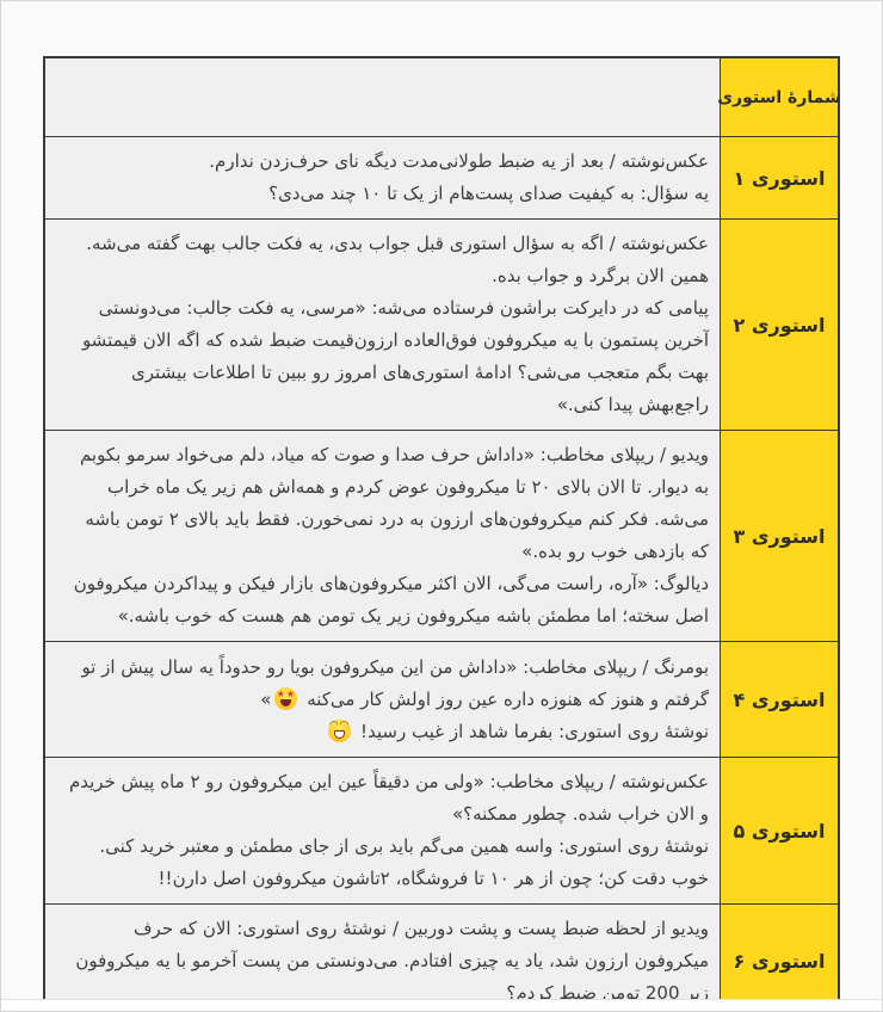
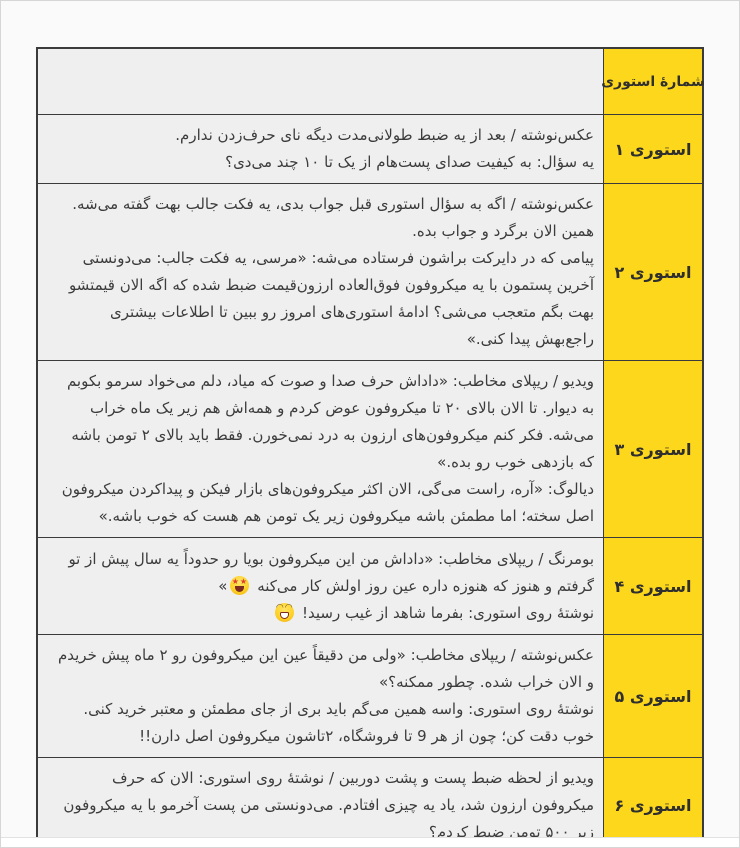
  شمارهٔ استوری
  استوری ۱
  عکس‌نوشته / بعد از یه ضبط طولانی‌مدت دیگه نای حرف‌زدن ندارم.
  یه سؤال: به کیفیت صدای پست‌هام از یک تا ۱۰ چند می‌دی؟
  استوری ۲
  عکس‌نوشته / اگه به سؤال استوری قبل جواب بدی، یه فکت جالب بهت گفته می‌شه. همین الان برگرد و جواب بده.
  پیامی که در دایرکت براشون فرستاده می‌شه: «مرسی، یه فکت جالب: می‌دونستی آخرین پستمون با یه میکروفون فوق‌العاده ارزون‌قیمت ضبط شده که اگه الان قیمتشو بهت بگم متعجب می‌شی؟ ادامهٔ استوری‌های امروز رو ببین تا اطلاعات بیشتری راجع‌بهش پیدا کنی.»
  استوری ۳
  ویدیو / ریپلای مخاطب: «داداش حرف صدا و صوت که میاد، دلم می‌خواد سرمو بکوبم به دیوار. تا الان بالای ۲۰ تا میکروفون عوض کردم و همه‌اش هم زیر یک ماه خراب می‌شه. فکر کنم میکروفونهای ارزون به درد نمی‌خورن. فقط باید بالای ۲ تومن باشه که بازدهی خوب رو بده.»
  دیالوگ: «آره، راست می‌گی، الان اکثر میکروفون‌های بازار فیکن و پیداکردن میکروفون اصل سخته؛ اما مطمئن باشه میکروفون زیر یک تومن هم هست که خوب باشه.»
  استوری ۴
  بومرنگ / ریپلای مخاطب: «داداش من این میکروفون بویا رو حدوداً یه سال پیش از تو گرفتم و هنوز که هنوزه داره عین روز اولش کار می‌کنه
  ★★
  »
  نوشتهٔ روی استوری: بفرما شاهد از غیب رسید!
  ◠◠
  استوری ۵
  عکس‌نوشته / ریپلای مخاطب: «ولی من دقیقاً عین این میکروفون رو ۲ ماه پیش خریدم و الان خراب شده. چطور ممکنه؟»
- نوشتهٔ روی استوری: واسه همین می‌گم باید بری از جای مطمئن و معتبر خرید کنی. خوب دقت کن؛ چون از هر ۱۰ تا فروشگاه، ۲تاشون میکروفون اصل دارن!!
+ نوشتهٔ روی استوری: واسه همین می‌گم باید بری از جای مطمئن و معتبر خرید کنی. خوب دقت کن؛ چون از هر 9 تا فروشگاه، ۲تاشون میکروفون اصل دارن!!
  استوری ۶
- ویدیو از لحظه ضبط پست و پشت دوربین / نوشتهٔ روی استوری: الان که حرف میکروفون ارزون شد، یاد یه چیزی افتادم. می‌دونستی من پست آخرمو با یه میکروفون زیر 200 تومن ضبط کردم؟
+ ویدیو از لحظه ضبط پست و پشت دوربین / نوشتهٔ روی استوری: الان که حرف میکروفون ارزون شد، یاد یه چیزی افتادم. می‌دونستی من پست آخرمو با یه میکروفون زیر ۵۰۰ تومن ضبط کردم؟
